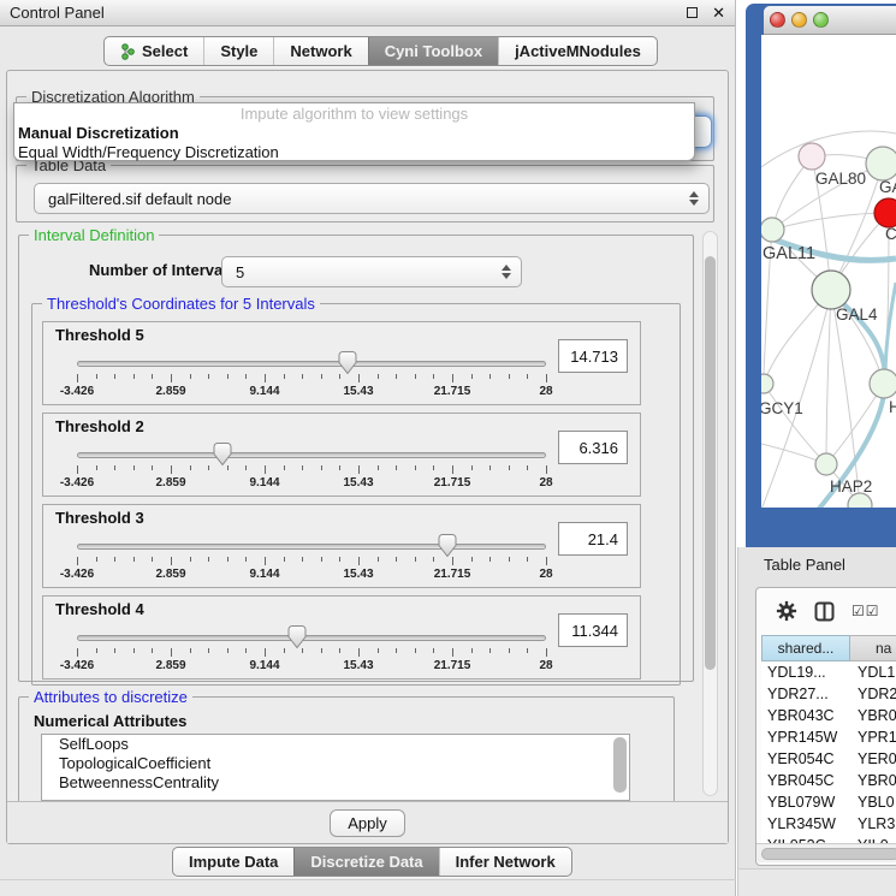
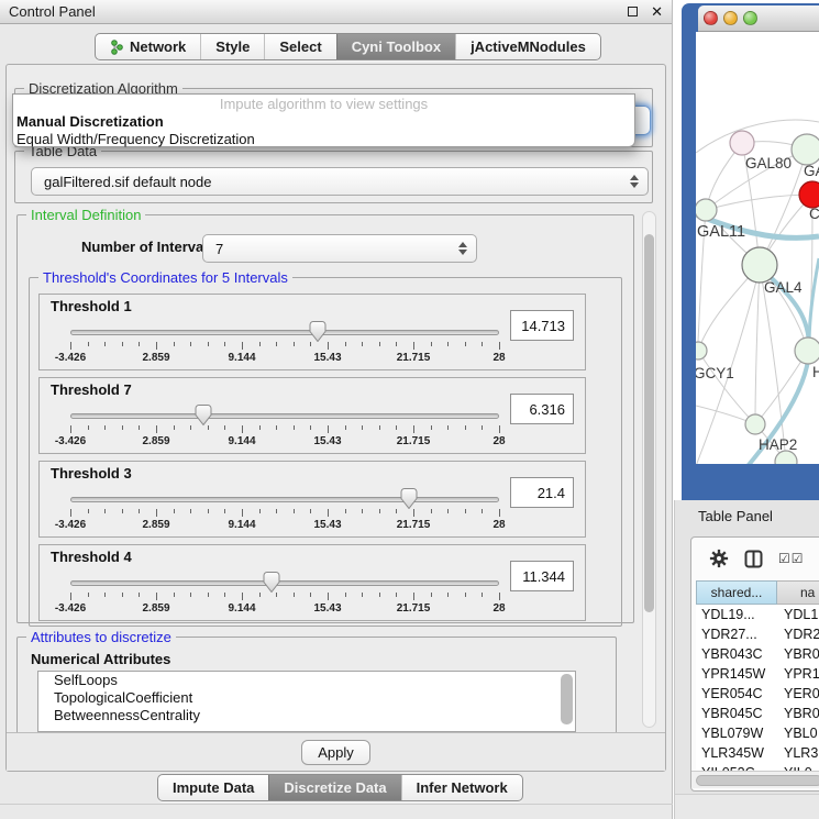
  Control Panel
  ✕
- Select
+ Network
  Style
- Network
+ Select
  Cyni Toolbox
  jActiveMNodules
  Discretization Algorithm
  Impute algorithm to view settings
  Manual Discretization
  Equal Width/Frequency Discretization
  Table Data
  galFiltered.sif default node
  Interval Definition
  Number of Interva
- 5
+ 7
  Threshold's Coordinates for 5 Intervals
- Threshold 5
+ Threshold 1
  -3.426
  2.859
  9.144
  15.43
  21.715
  28
  14.713
- Threshold 2
+ Threshold 7
  -3.426
  2.859
  9.144
  15.43
  21.715
  28
  6.316
  Threshold 3
  -3.426
  2.859
  9.144
  15.43
  21.715
  28
  21.4
  Threshold 4
  -3.426
  2.859
  9.144
  15.43
  21.715
  28
  11.344
  Attributes to discretize
  Numerical Attributes
  SelfLoops
  TopologicalCoefficient
  BetweennessCentrality
  Apply
  Impute Data
  Discretize Data
  Infer Network
  GAL80
  C
  GAL11
  GAL4
  GCY1
  H
  HAP2
  Table Panel
  ☑☑
  shared...
  na
  YDL19...
  YDL1
  YDR27...
  YDR2
  YBR043C
  YBR0
  YPR145W
  YPR1
  YER054C
  YER0
  YBR045C
  YBR0
  YBL079W
  YBL0
  YLR345W
  YLR3
